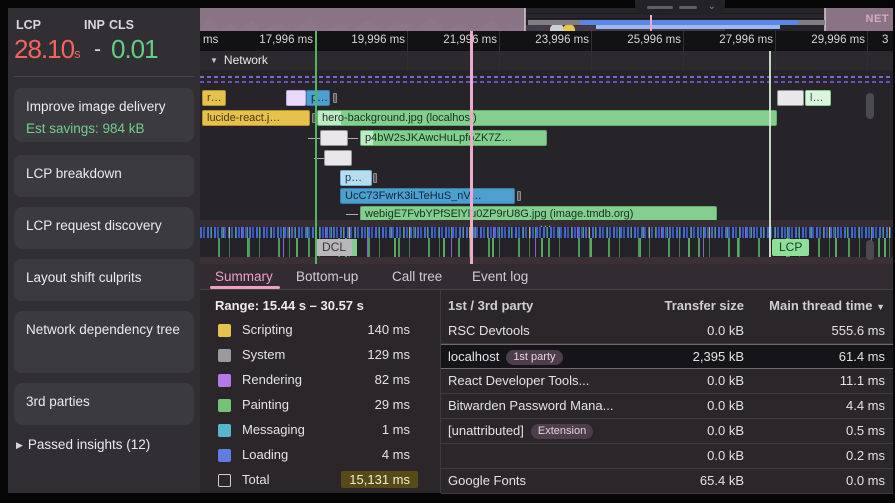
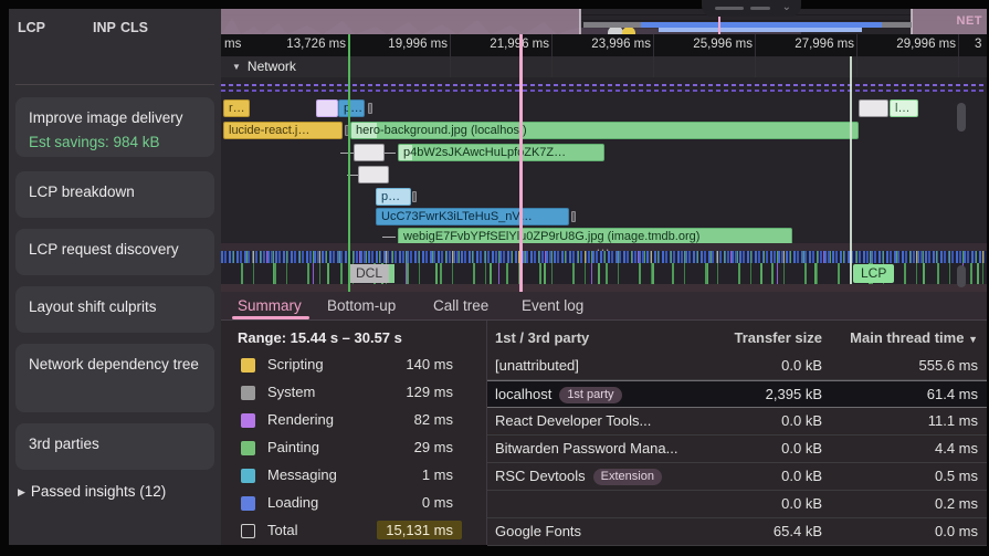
  LCP
  INP
  CLS
- 28.10s
- -
- 0.01
  Improve image delivery
  Est savings: 984 kB
  LCP breakdown
  LCP request discovery
  Layout shift culprits
  Network dependency tree
  3rd parties
  ▶ Passed insights (12)
  NET
  ms
- 17,996 ms
+ 13,726 ms
  19,996 ms
  21,996 ms
  23,996 ms
  25,996 ms
  27,996 ms
  29,996 ms
  3
  ▼ Network
  r…
  l…
  lucide-react.j…
  hero-background.jpg (localhos)
  p4bW2sJKAwcHuLpfZK7Z…
  p…
  UcC73FwrK3iLTeHuS_nV…
  webigE7FvbYPfSElYlu0ZP9rU8G.jpg (image.tmdb.org)
  …
  DCL
  LCP
  Summary
  Bottom-up
  Call tree
  Event log
  Range: 15.44 s – 30.57 s
  Scripting
  140 ms
  System
  129 ms
  Rendering
  82 ms
  Painting
  29 ms
  Messaging
  1 ms
  Loading
- 4 ms
+ 0 ms
  Total
  15,131 ms
  1st / 3rd party
  Transfer size
  Main thread time ▼
- RSC Devtools
+ [unattributed]
  0.0 kB
  555.6 ms
  localhost 1st party
  2,395 kB
  61.4 ms
  React Developer Tools...
  0.0 kB
  11.1 ms
  Bitwarden Password Mana...
  0.0 kB
  4.4 ms
- [unattributed] Extension
+ RSC Devtools Extension
  0.0 kB
  0.5 ms
  0.0 kB
  0.2 ms
  Google Fonts
  65.4 kB
  0.0 ms
  ⌄
